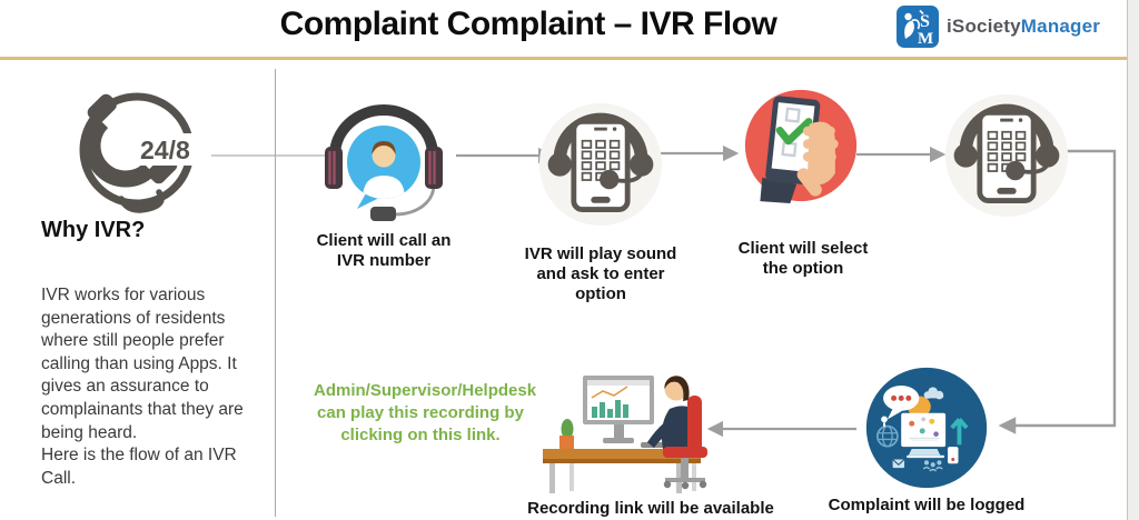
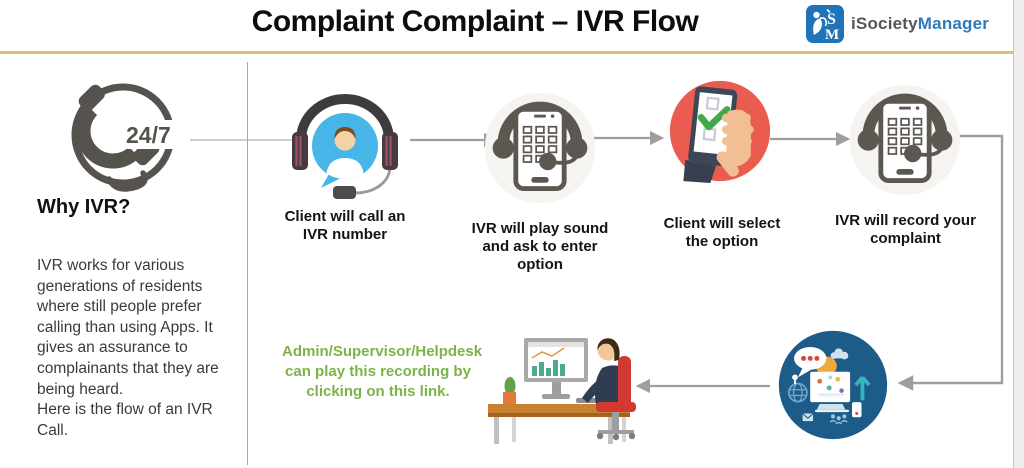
  Complaint Complaint – IVR Flow
  S
  M
  iSocietyManager
- 24/8
+ 24/7
  Why IVR?
  IVR works for various
  generations of residents
  where still people prefer
  calling than using Apps. It
  gives an assurance to
  complainants that they are
  being heard.
  Here is the flow of an IVR
  Call.
  Client will call an
  IVR number
  IVR will play sound
  and ask to enter
  option
  Client will select
  the option
+ IVR will record your
+ complaint
  Admin/Supervisor/Helpdesk
  can play this recording by
  clicking on this link.
- Recording link will be available
- Complaint will be logged
